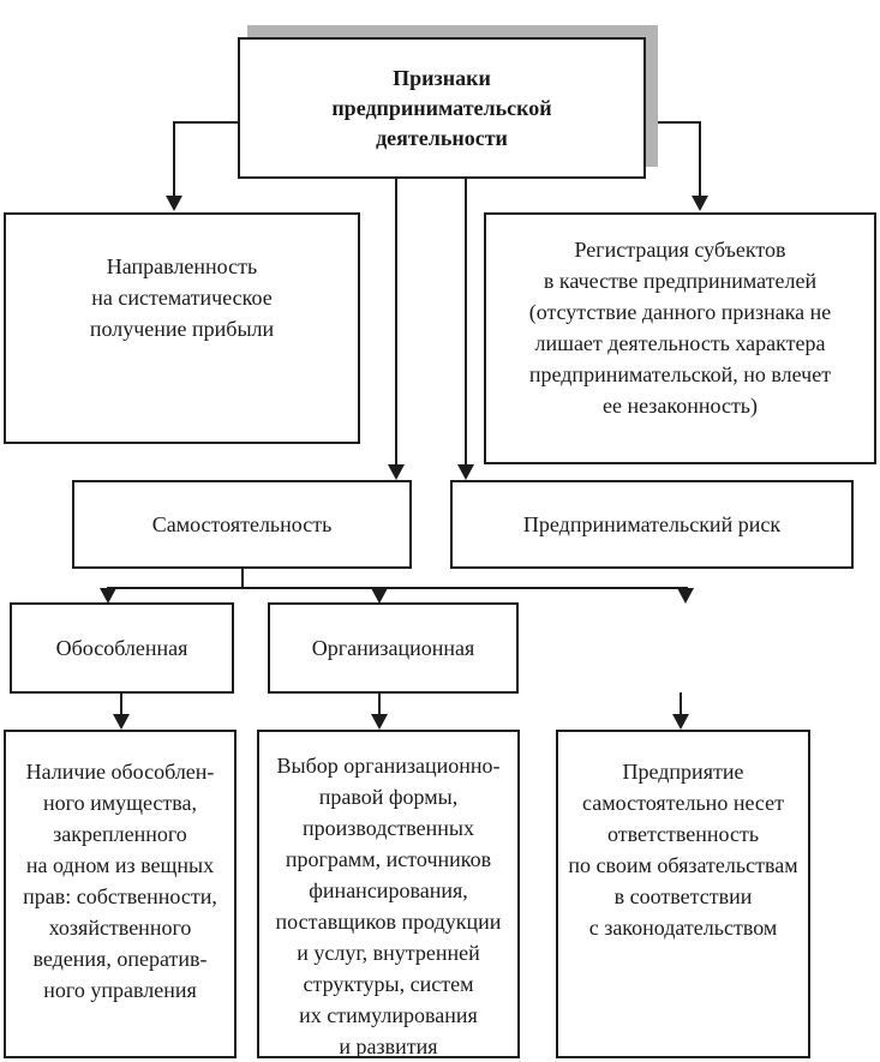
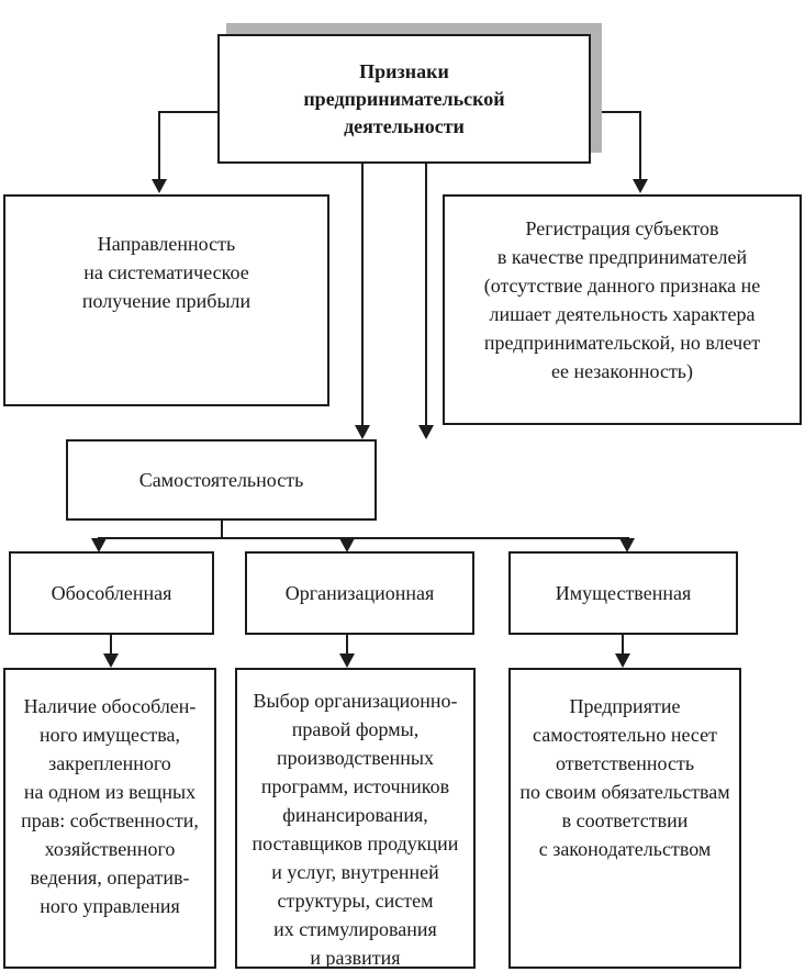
  Признаки
  предпринимательской
  деятельности
  Направленность
  на систематическое
  получение прибыли
  Регистрация субъектов
  в качестве предпринимателей
  (отсутствие данного признака не
  лишает деятельность характера
  предпринимательской, но влечет
  ее незаконность)
  Самостоятельность
- Предпринимательский риск
  Обособленная
  Организационная
+ Имущественная
  Наличие обособлен-
  ного имущества,
  закрепленного
  на одном из вещных
  прав: собственности,
  хозяйственного
  ведения, оператив-
  ного управления
  Выбор организационно-
  правой формы,
  производственных
  программ, источников
  финансирования,
  поставщиков продукции
  и услуг, внутренней
  структуры, систем
  их стимулирования
  и развития
  Предприятие
  самостоятельно несет
  ответственность
  по своим обязательствам
  в соответствии
  с законодательством
